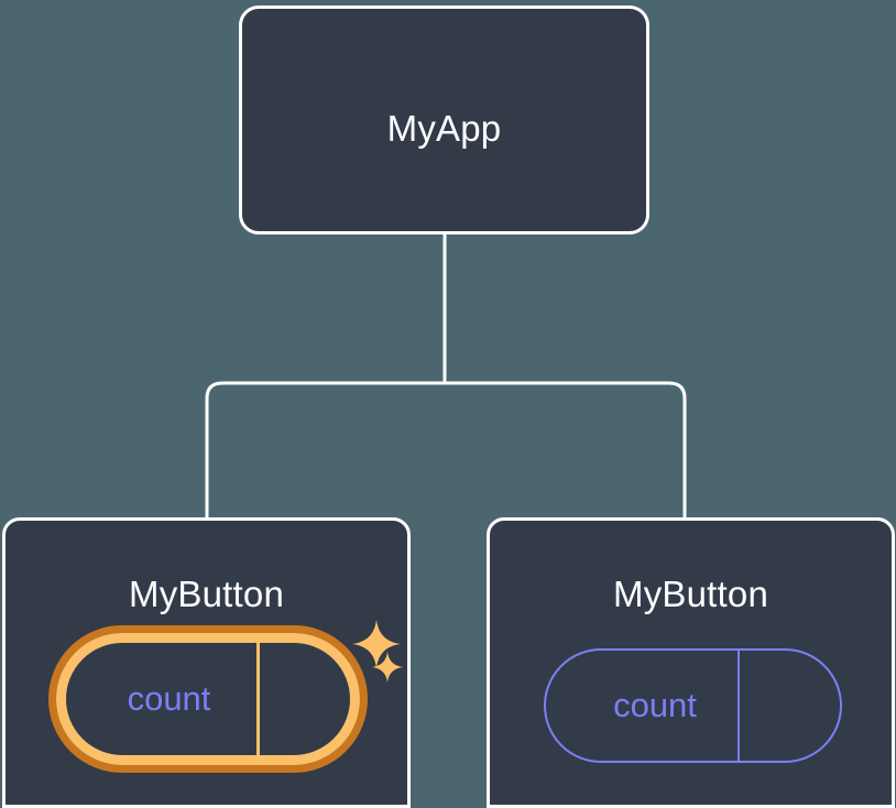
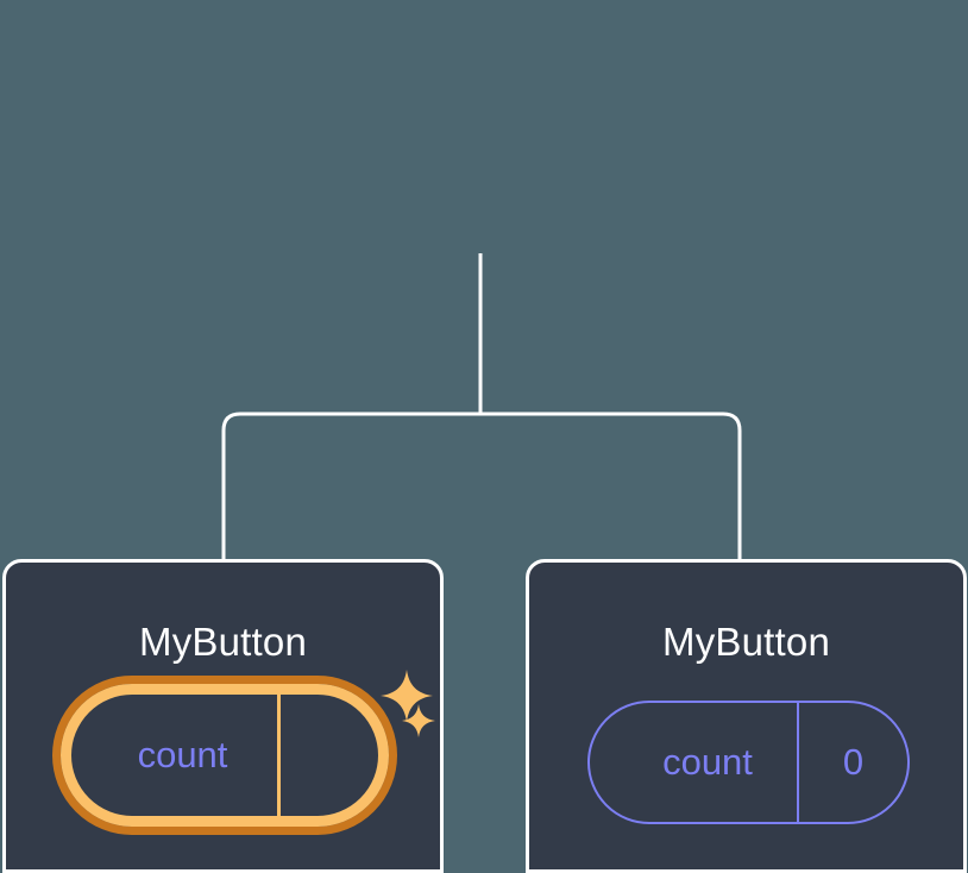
- MyApp
  MyButton
  MyButton
  count
  count
+ 0
